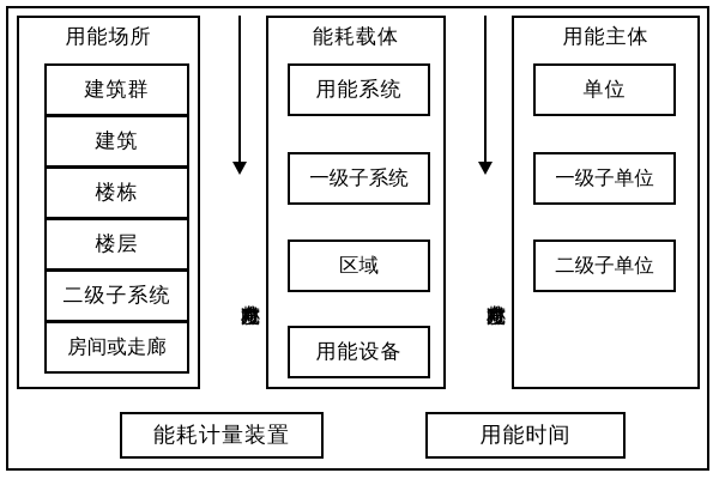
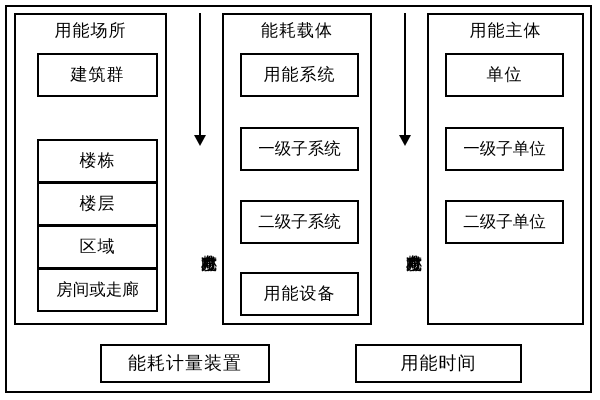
  用能场所
  建筑群
- 建筑
  楼栋
  楼层
- 二级子系统
+ 区域
  房间或走廊
  能耗载体
  用能系统
  一级子系统
- 区域
+ 二级子系统
  用能设备
  用能主体
  单位
  一级子单位
  二级子单位
  能耗计量装置
  用能时间
